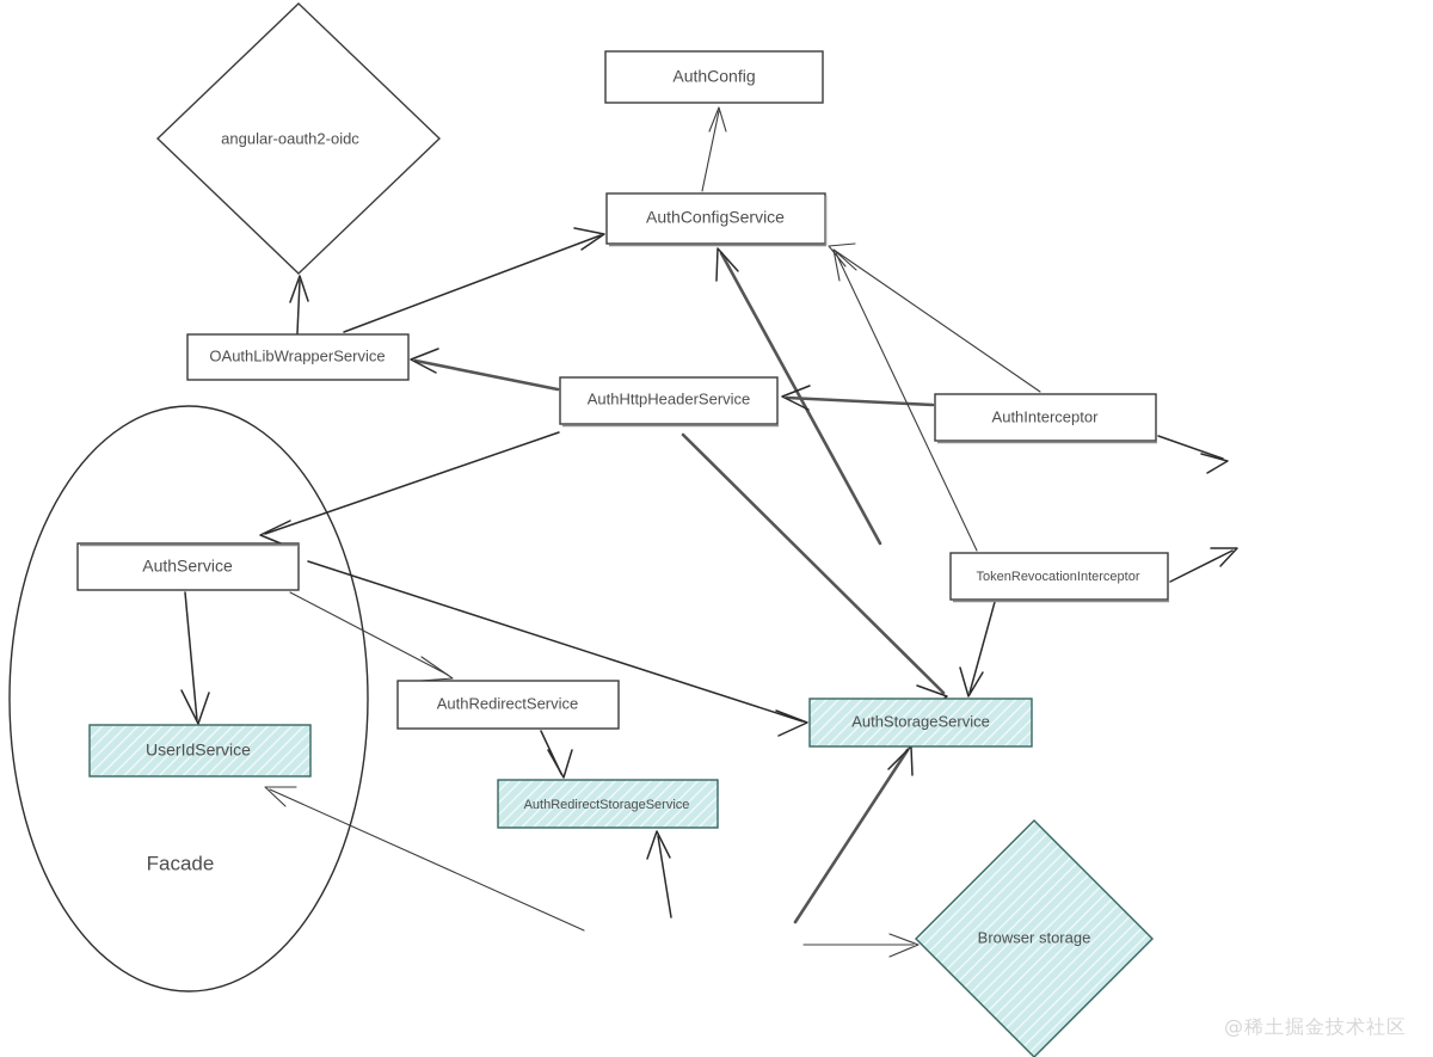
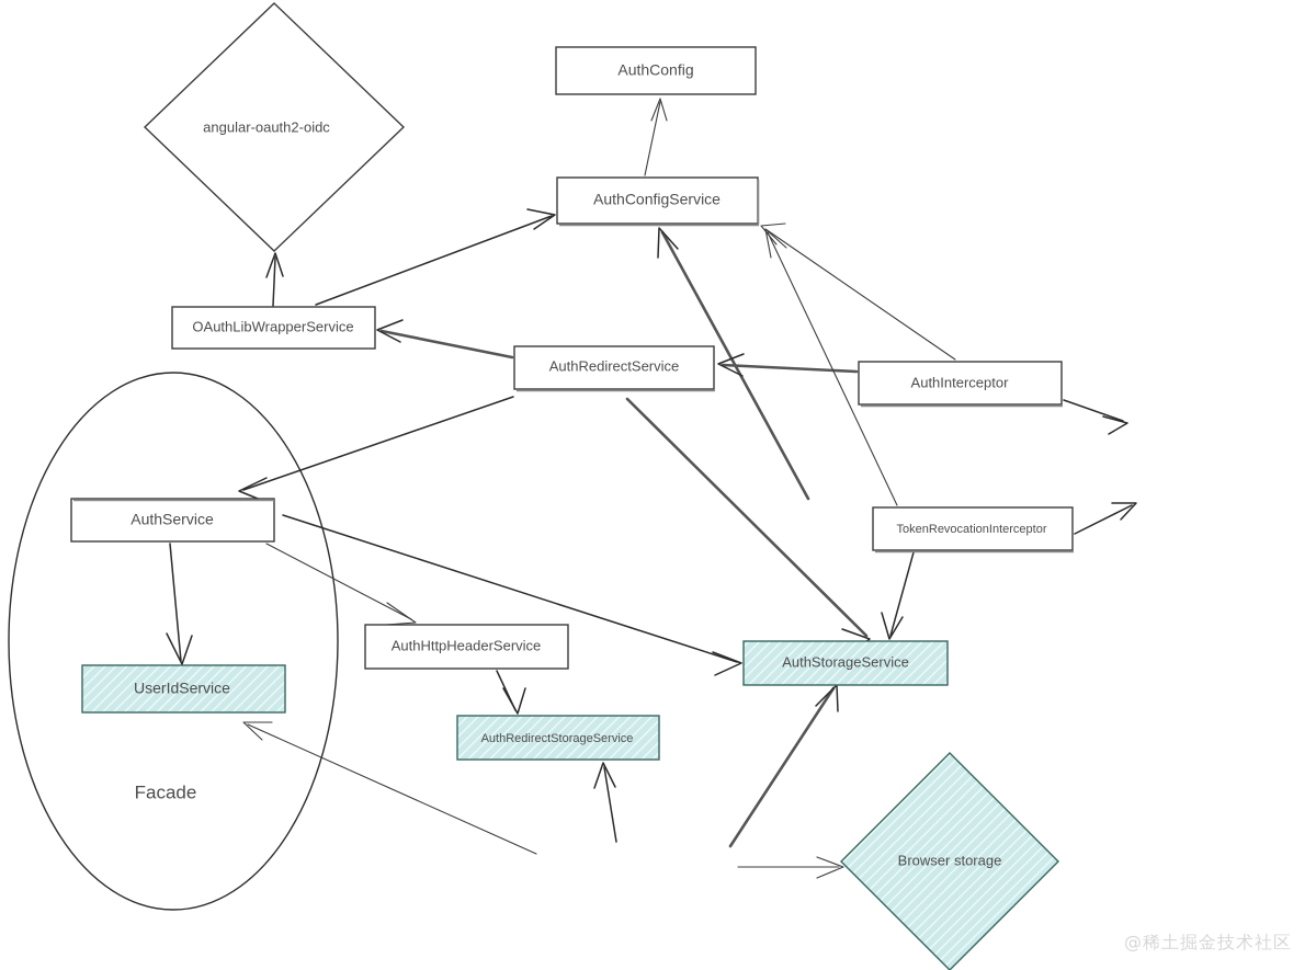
  Facade
  angular-oauth2-oidc
  AuthConfig
  AuthConfigService
  OAuthLibWrapperService
- AuthHttpHeaderService
+ AuthRedirectService
  AuthInterceptor
  TokenRevocationInterceptor
  AuthService
- AuthRedirectService
+ AuthHttpHeaderService
  AuthStorageService
  UserIdService
  AuthRedirectStorageService
  Browser storage
  @稀土掘金技术社区
